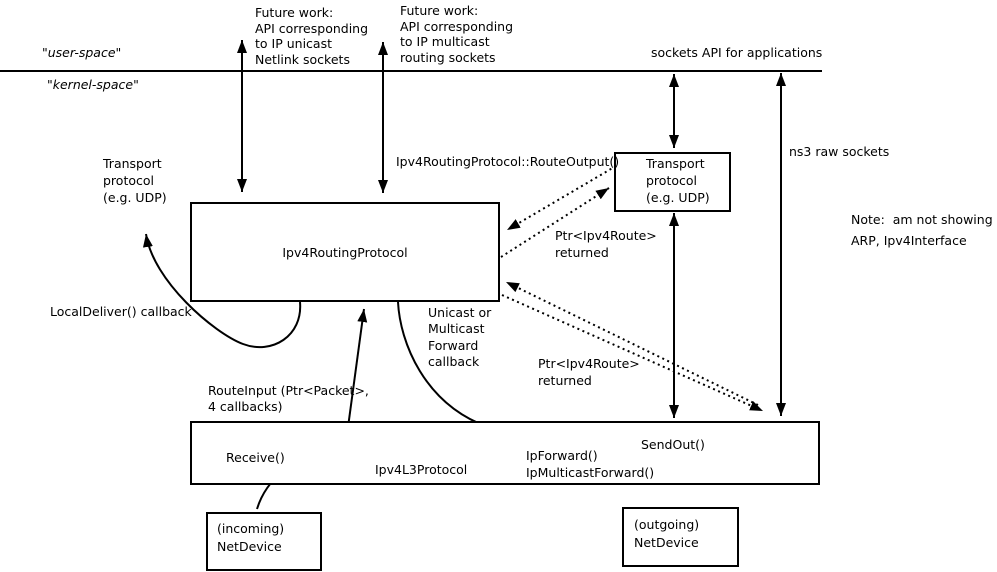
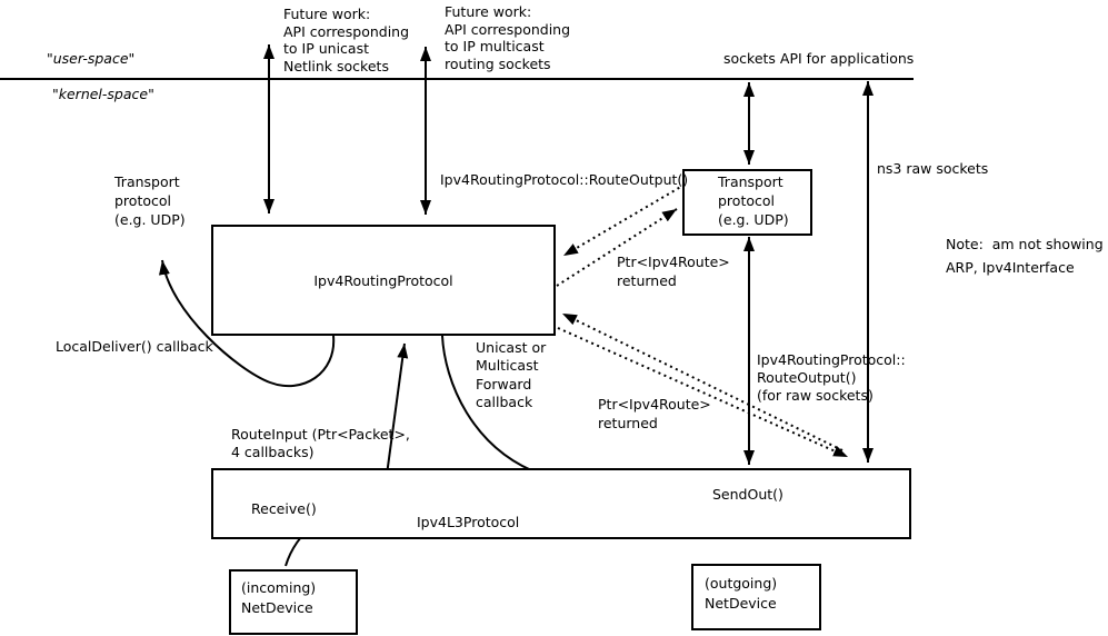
  Ipv4RoutingProtocol
  Transport
  protocol
  (e.g. UDP)
  (incoming)
  NetDevice
  (outgoing)
  NetDevice
  "user-space"
  "kernel-space"
  Future work:
  API corresponding
  to IP unicast
  Netlink sockets
  Future work:
  API corresponding
  to IP multicast
  routing sockets
  sockets API for applications
  ns3 raw sockets
  Ipv4RoutingProtocol::RouteOutput()
  Transport
  protocol
  (e.g. UDP)
  Note: am not showing
  ARP, Ipv4Interface
  Ptr<Ipv4Route>
  returned
  Ptr<Ipv4Route>
  returned
  Unicast or
  Multicast
  Forward
  callback
+ Ipv4RoutingProtocol::
+ RouteOutput()
+ (for raw sockets)
  LocalDeliver() callback
  RouteInput (Ptr<Packet>,
  4 callbacks)
  Receive()
  Ipv4L3Protocol
- IpForward()
- IpMulticastForward()
  SendOut()
